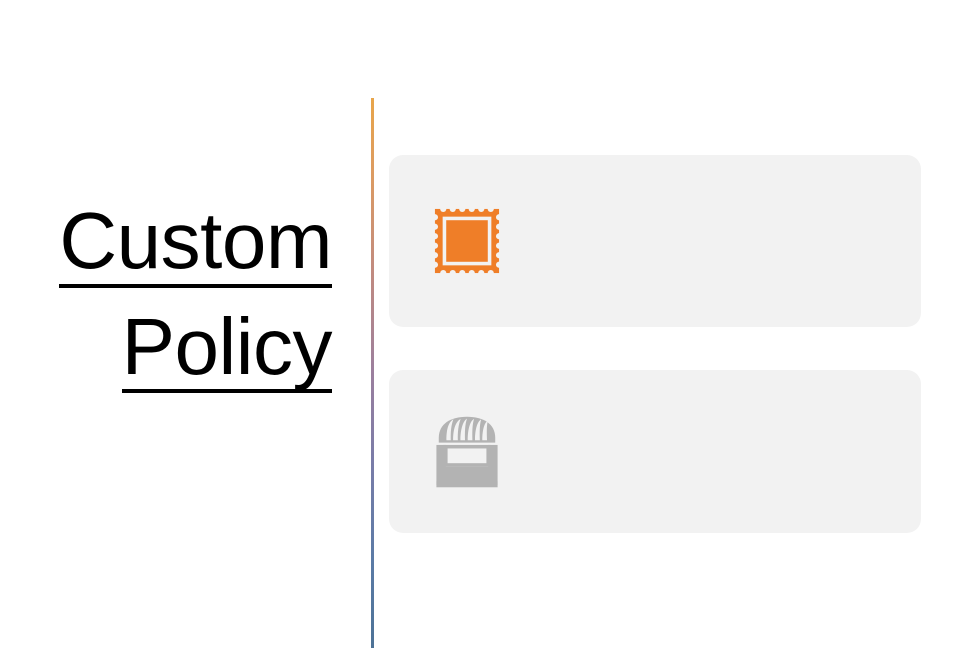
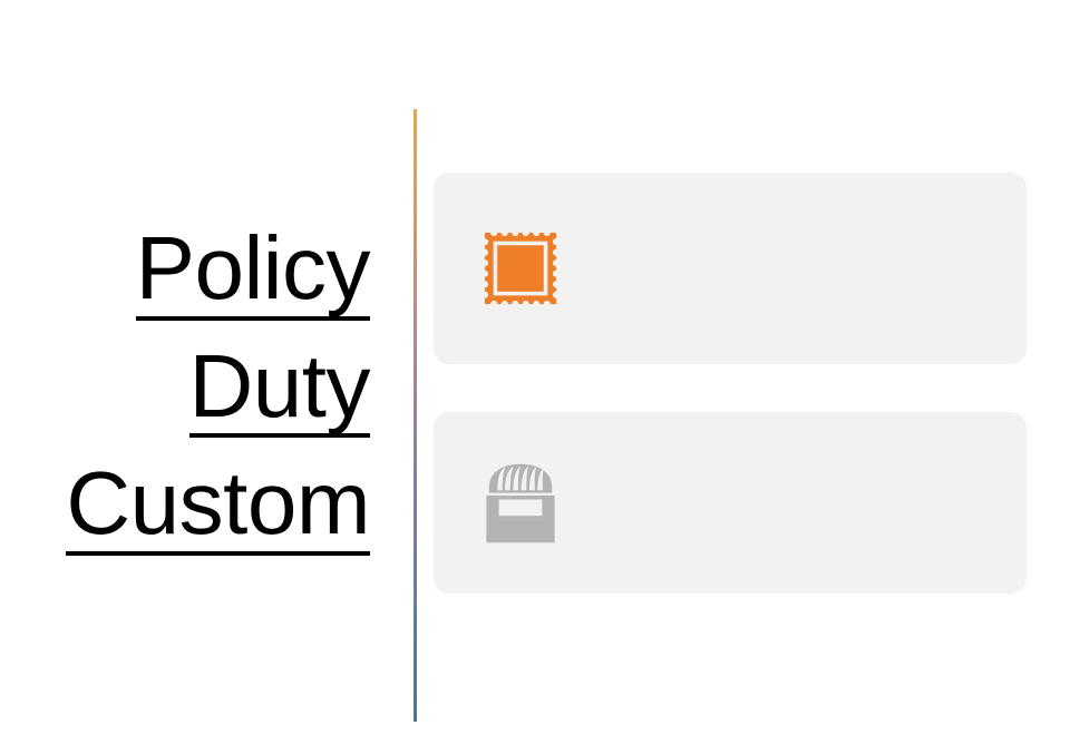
- Custom
+ Policy
+ Duty
- Policy
+ Custom
